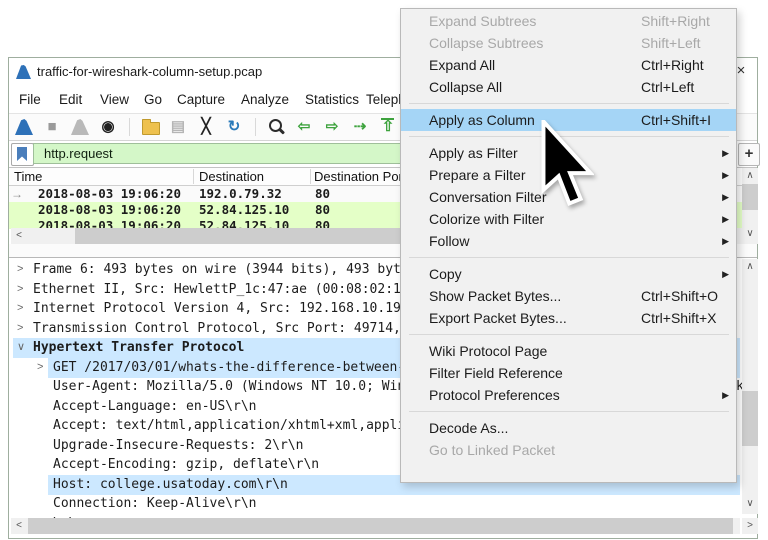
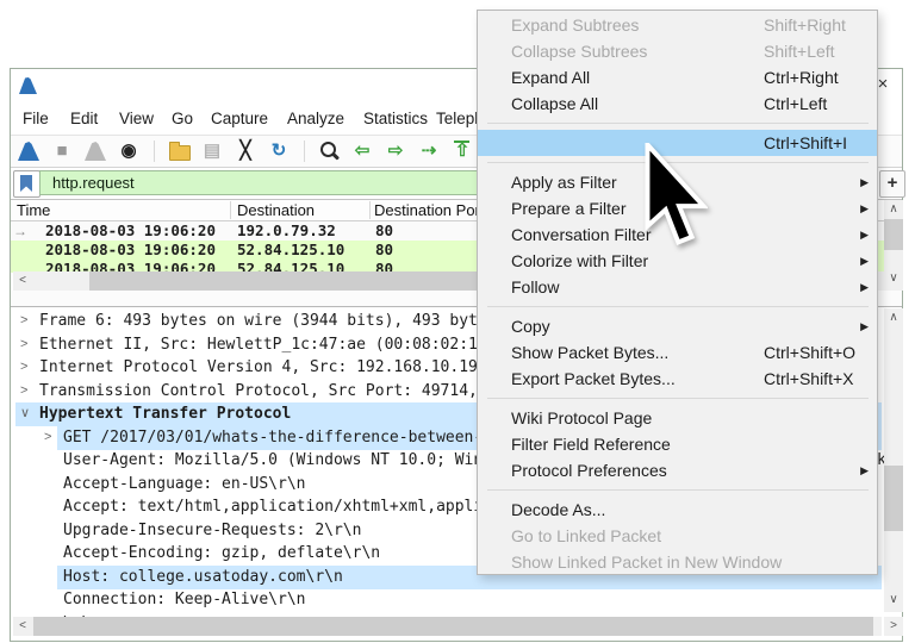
- traffic-for-wireshark-column-setup.pcap
  ×
  File
  Edit
  View
  Go
  Capture
  Analyze
  Statistics
  ■
  ◉
  ▤
  ╳
  ↻
  ⇦
  ⇨
  ⇢
  ⇧
  http.request
  +
  Time
  Destination
  Destination Po
  →
  2018-08-03 19:06:20
  192.0.79.32
  80
  2018-08-03 19:06:20
  52.84.125.10
  80
  2018-08-03 19:06:20
  52.84.125.10
  80
  <
  ∧
  ∨
  >
  Frame 6: 493 bytes on wire (3944 bits), 493 byt
  >
  Ethernet II, Src: HewlettP_1c:47:ae (00:08:02:1
  >
  Internet Protocol Version 4, Src: 192.168.10.19
  >
  Transmission Control Protocol, Src Port: 49714,
  ∨
  Hypertext Transfer Protocol
  >
  GET /2017/03/01/whats-the-difference-between
  User-Agent: Mozilla/5.0 (Windows NT 10.0; Wi
  k
  Accept-Language: en-US\r\n
  Accept: text/html,application/xhtml+xml,appl
  Upgrade-Insecure-Requests: 2\r\n
  Accept-Encoding: gzip, deflate\r\n
  Host: college.usatoday.com\r\n
  Connection: Keep-Alive\r\n
  ∧
  ∨
  <
  >
  Expand Subtrees
  Shift+Right
  Collapse Subtrees
  Shift+Left
  Expand All
  Ctrl+Right
  Collapse All
  Ctrl+Left
- Apply as Column
  Ctrl+Shift+I
  Apply as Filter
  ▶
  Prepare a Filter
  ▶
  Conversation Filter
  ▶
  Colorize with Filter
  ▶
  Follow
  ▶
  Copy
  ▶
  Show Packet Bytes...
  Ctrl+Shift+O
  Export Packet Bytes...
  Ctrl+Shift+X
  Wiki Protocol Page
  Filter Field Reference
  Protocol Preferences
  ▶
  Decode As...
  Go to Linked Packet
+ Show Linked Packet in New Window
